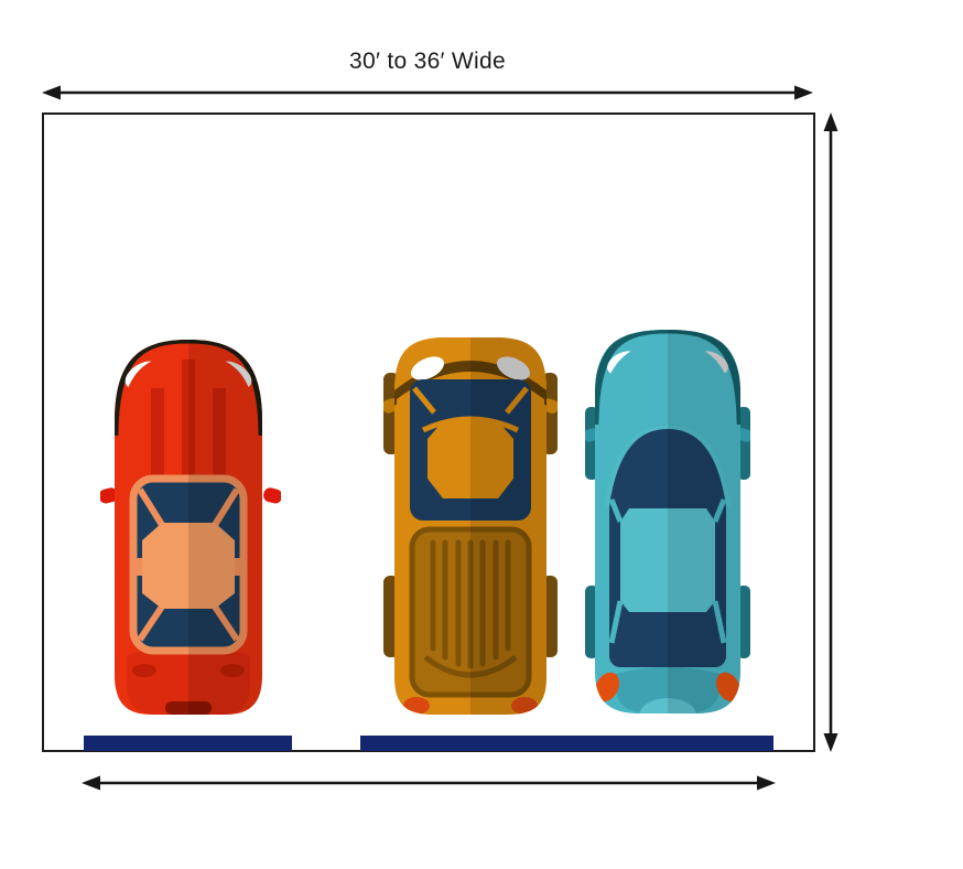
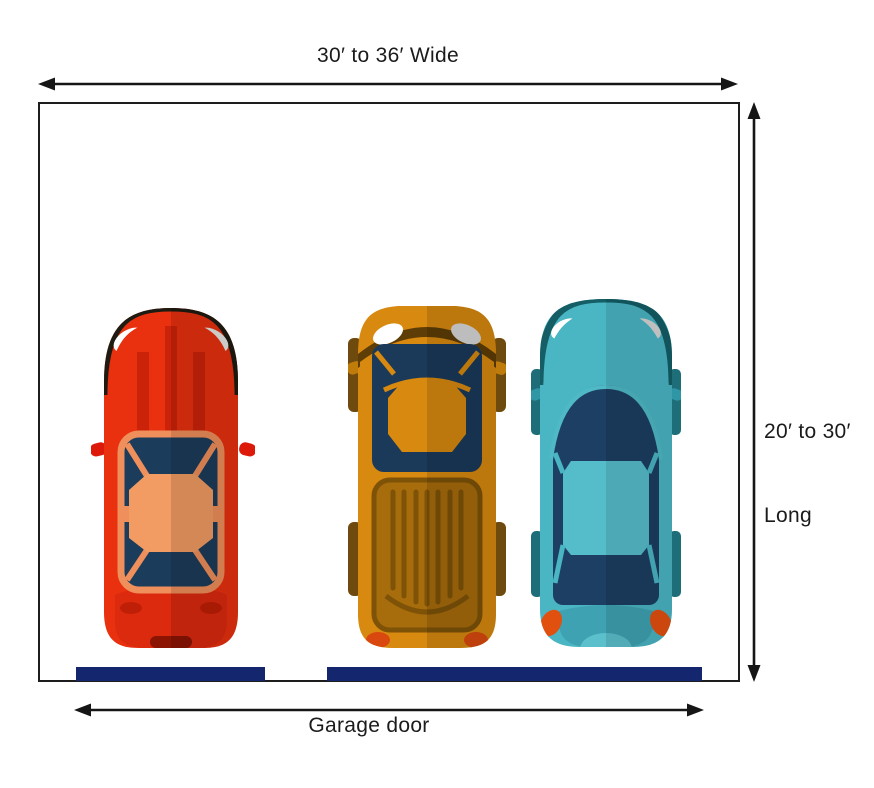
  30′ to 36′ Wide
+ 20′ to 30′
+ Long
+ Garage door
